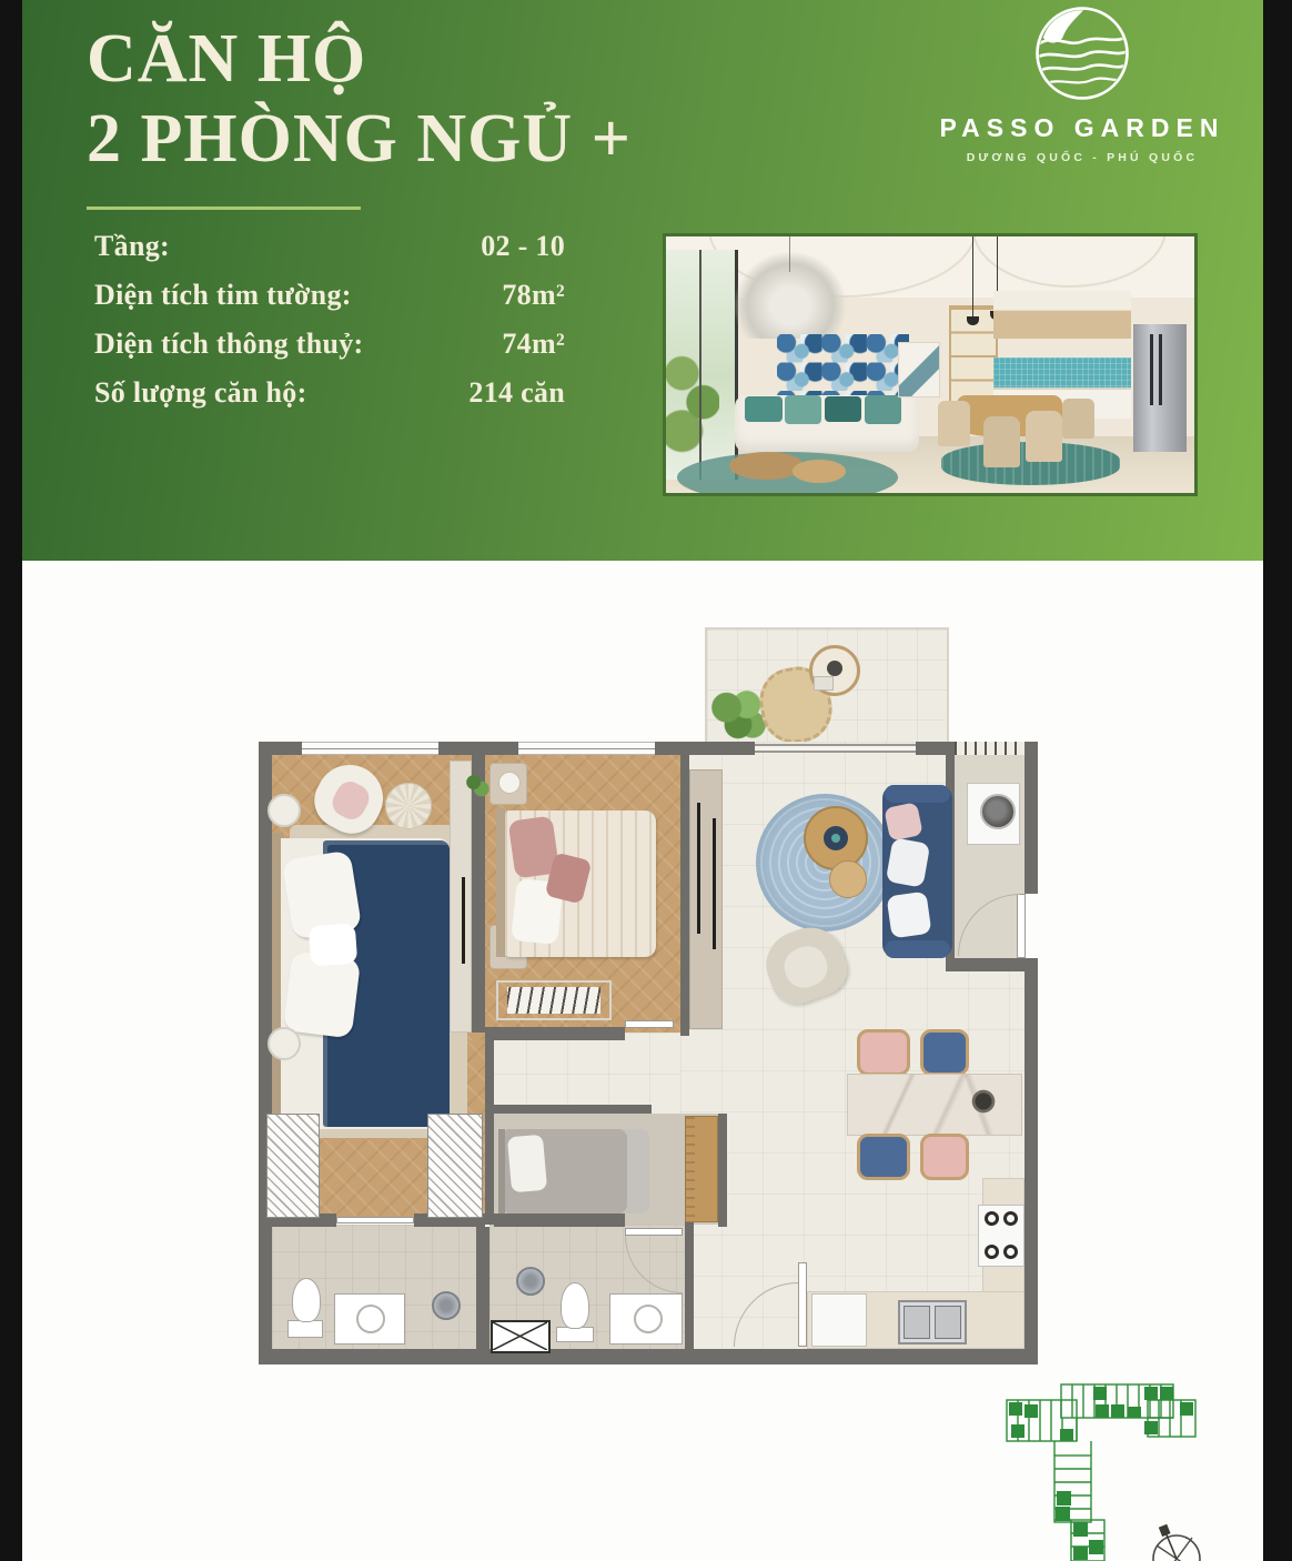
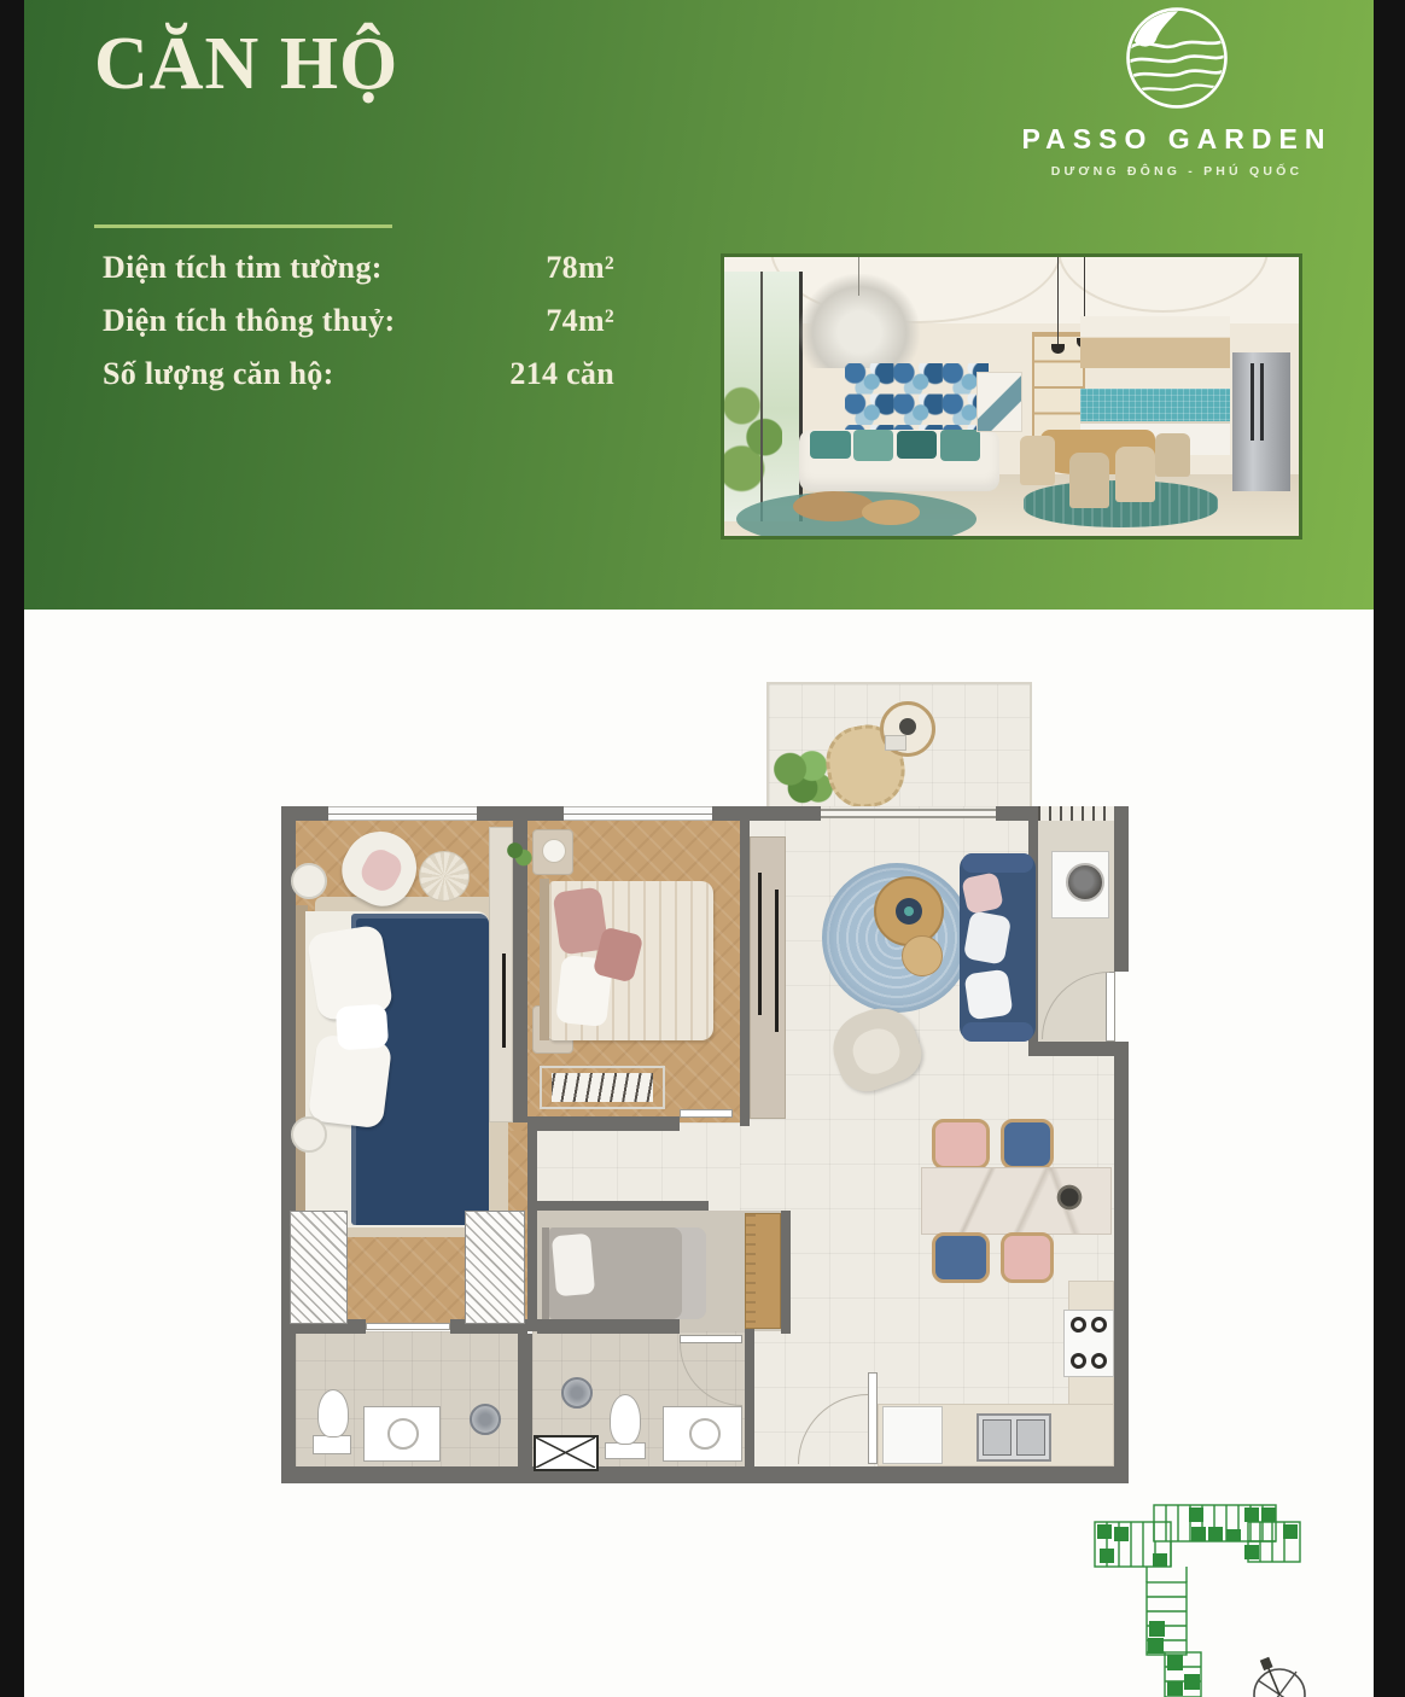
  CĂN HỘ
- 2 PHÒNG NGỦ +
- Tầng:
- 02 - 10
  Diện tích tim tường:
  78m²
  Diện tích thông thuỷ:
  74m²
  Số lượng căn hộ:
  214 căn
  PASSO GARDEN
- DƯƠNG QUỐC - PHÚ QUỐC
+ DƯƠNG ĐÔNG - PHÚ QUỐC
